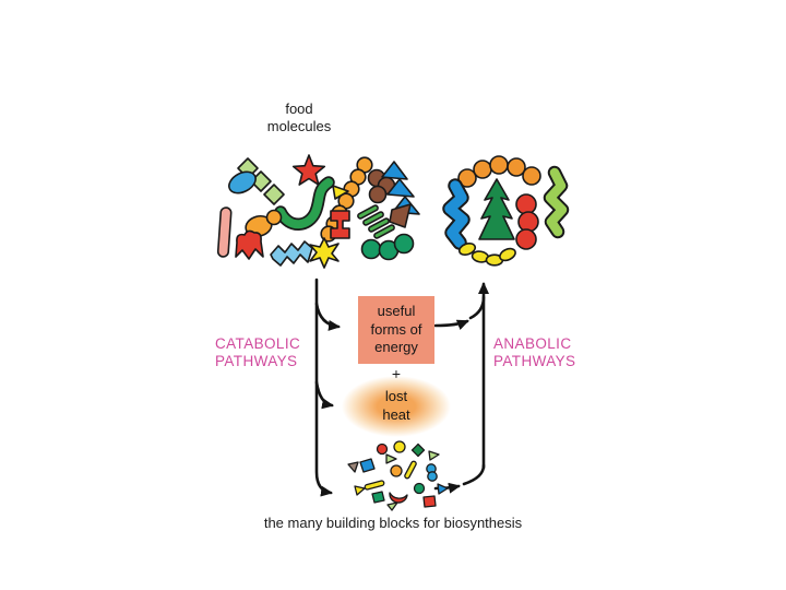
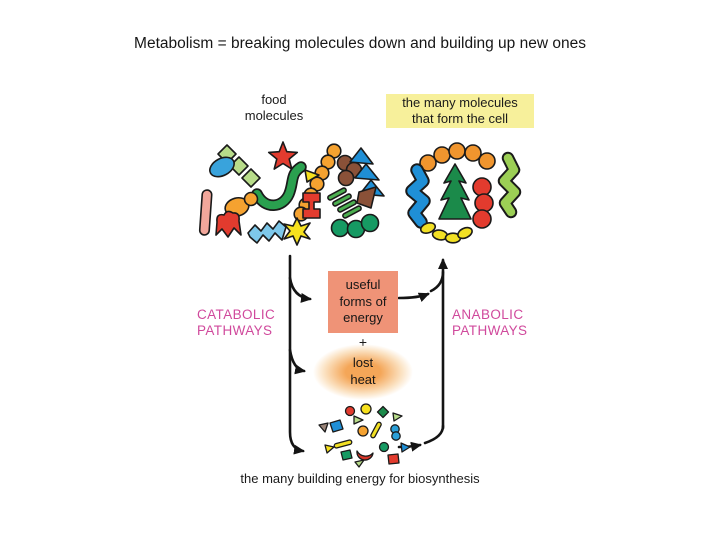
+ Metabolism = breaking molecules down and building up new ones
  food
  molecules
+ the many molecules
+ that form the cell
  CATABOLIC
  PATHWAYS
  ANABOLIC
  PATHWAYS
  useful
  forms of
  energy
  +
  lost
  heat
- the many building blocks for biosynthesis
+ the many building energy for biosynthesis
